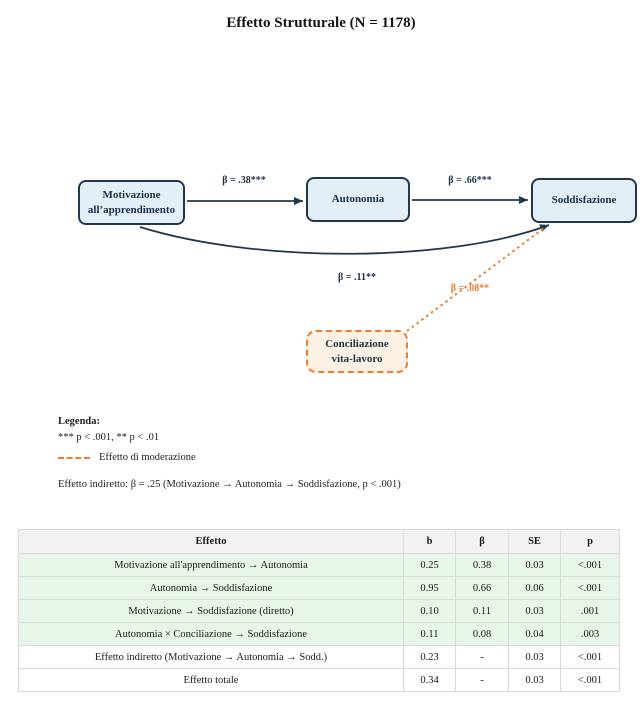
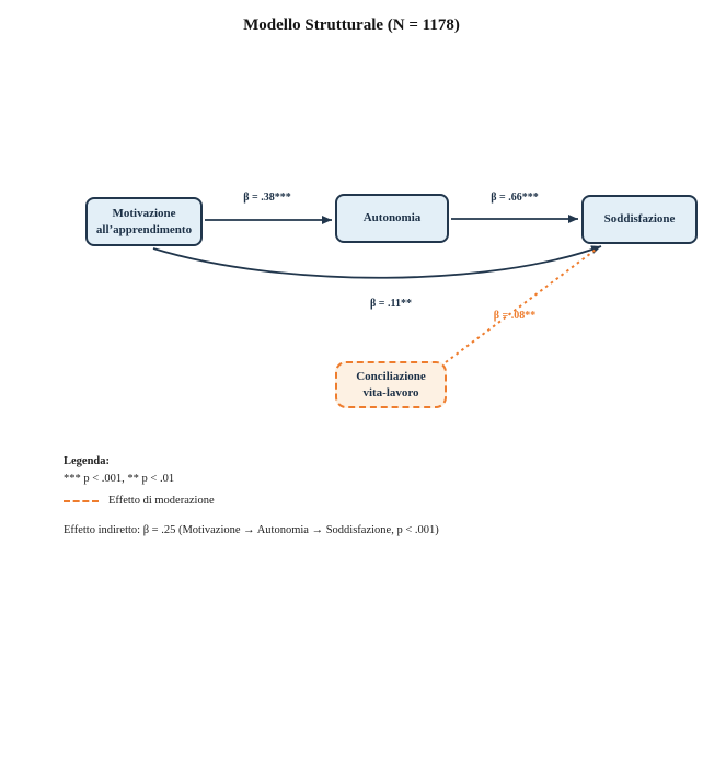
- Effetto Strutturale (N = 1178)
+ Modello Strutturale (N = 1178)
  Motivazione
  all’apprendimento
  Autonomia
  Soddisfazione
  Conciliazione
  vita-lavoro
  β = .38***
  β = .66***
  β = .11**
  β = .08**
  Legenda:
  *** p < .001, ** p < .01
  Effetto di moderazione
  Effetto indiretto: β = .25 (Motivazione → Autonomia → Soddisfazione, p < .001)
- Effetto	b	β	SE	p
- Motivazione all'apprendimento → Autonomia	0.25	0.38	0.03	<.001
- Autonomia → Soddisfazione	0.95	0.66	0.06	<.001
- Motivazione → Soddisfazione (diretto)	0.10	0.11	0.03	.001
- Autonomia × Conciliazione → Soddisfazione	0.11	0.08	0.04	.003
- Effetto indiretto (Motivazione → Autonomia → Sodd.)	0.23	-	0.03	<.001
- Effetto totale	0.34	-	0.03	<.001
